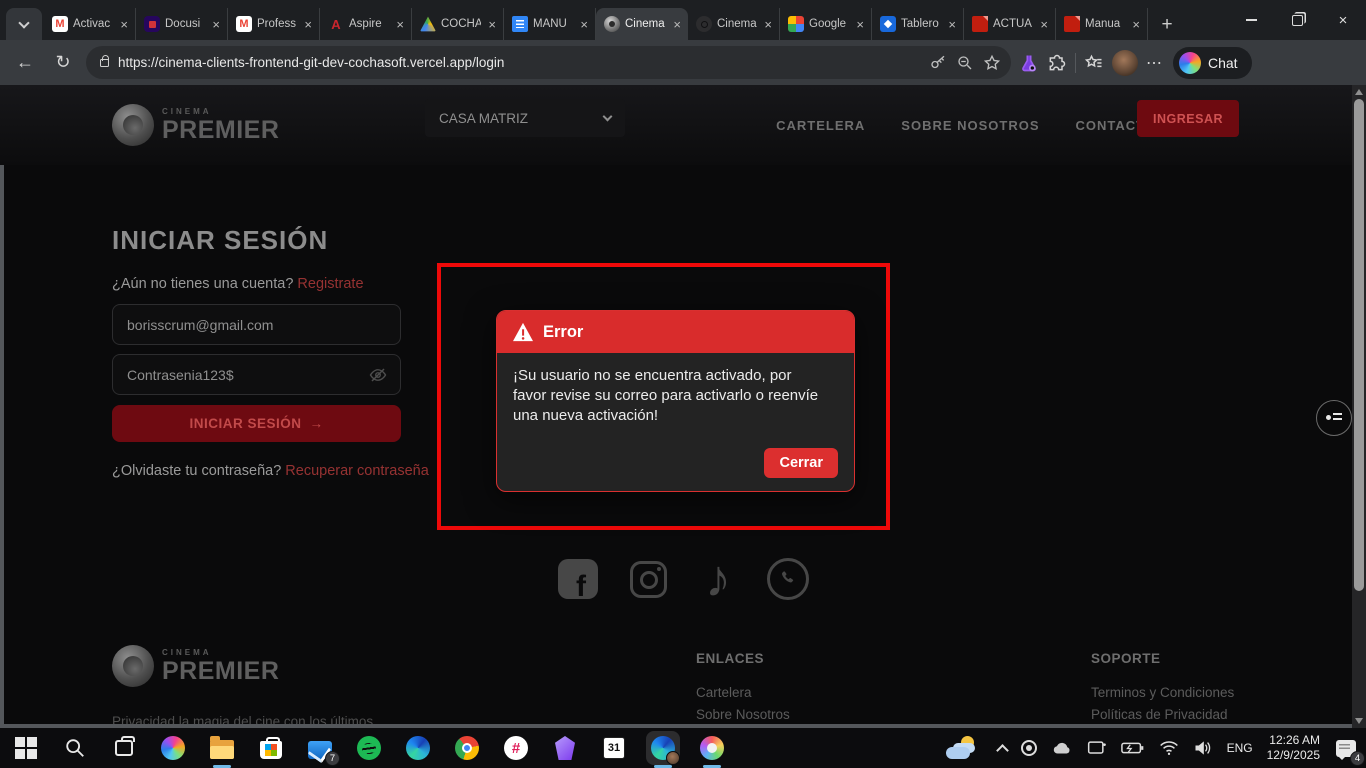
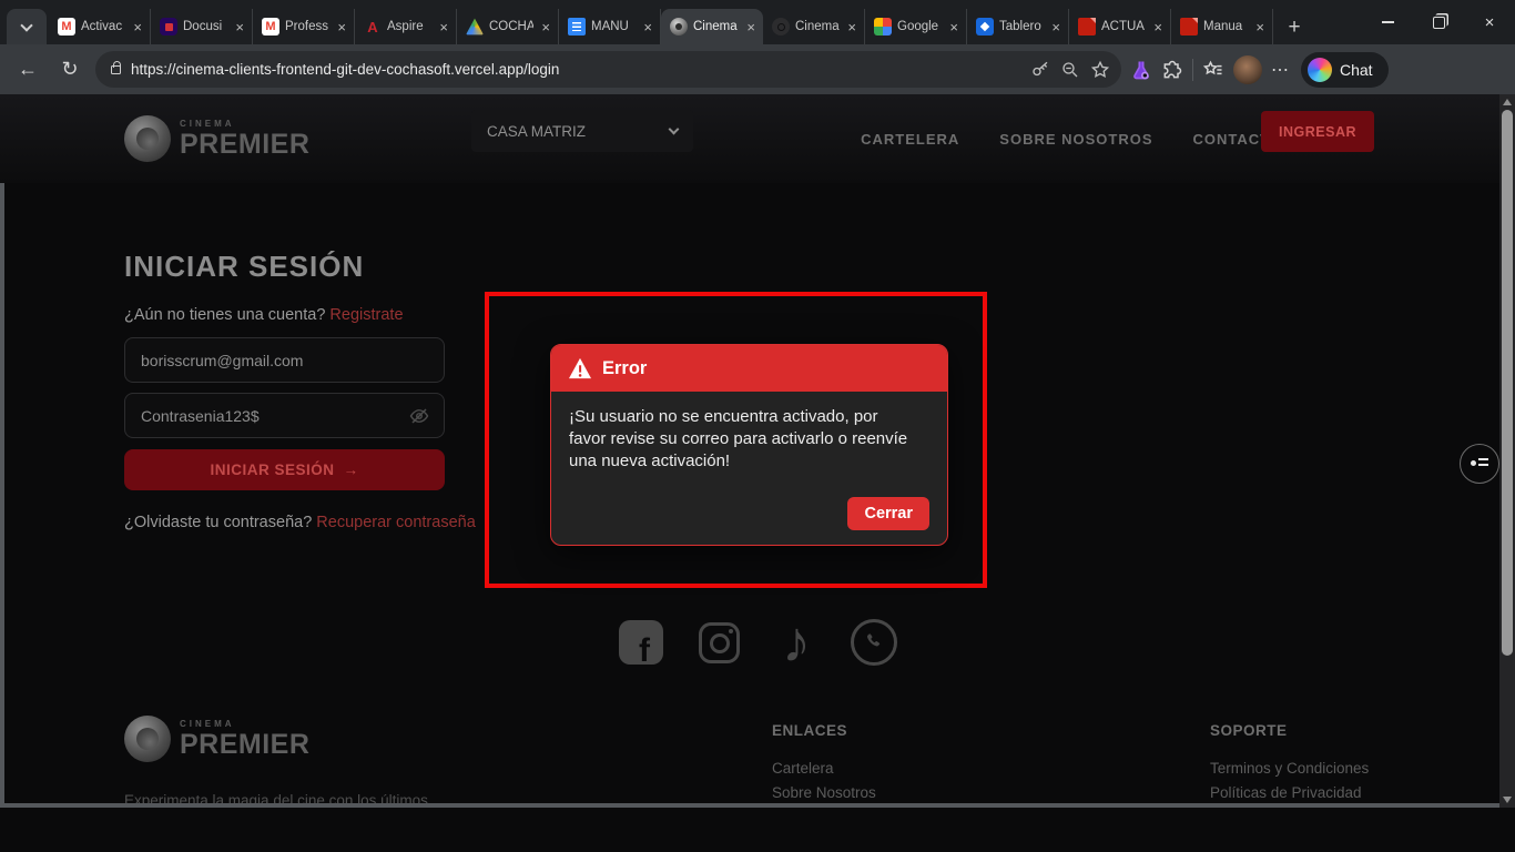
  Activac
  ×
  Docusi
  ×
  Profess
  ×
  Aspire
  ×
  COCHA
  ×
  MANU
  ×
  Cinema
  ×
  Cinema
  ×
  Google
  ×
  Tablero
  ×
  ACTUA
  ×
  Manua
  ×
  +
  ×
  ←
  ↻
  https://cinema-clients-frontend-git-dev-cochasoft.vercel.app/login
  ⋯
  Chat
  CINEMA
  PREMIER
  CASA MATRIZ
  CARTELERA
  SOBRE NOSOTROS
  CONTAC
  INGRESAR
  INICIAR SESIÓN
  ¿Aún no tienes una cuenta? Registrate
  borisscrum@gmail.com
  Contrasenia123$
  INICIAR SESIÓN
  →
  ¿Olvidaste tu contraseña? Recuperar contraseña
  Error
  ¡Su usuario no se encuentra activado, por favor revise su correo para activarlo o reenvíe una nueva activación!
  Cerrar
  f
  ♪
  CINEMA
  PREMIER
- Privacidad la magia del cine con los últimos
+ Experimenta la magia del cine con los últimos
  ENLACES
  Cartelera
  Sobre Nosotros
  SOPORTE
  Terminos y Condiciones
  Políticas de Privacidad
- 7
- #
- 31
- ENG
- 12:26 AM
- 12/9/2025
- 4
